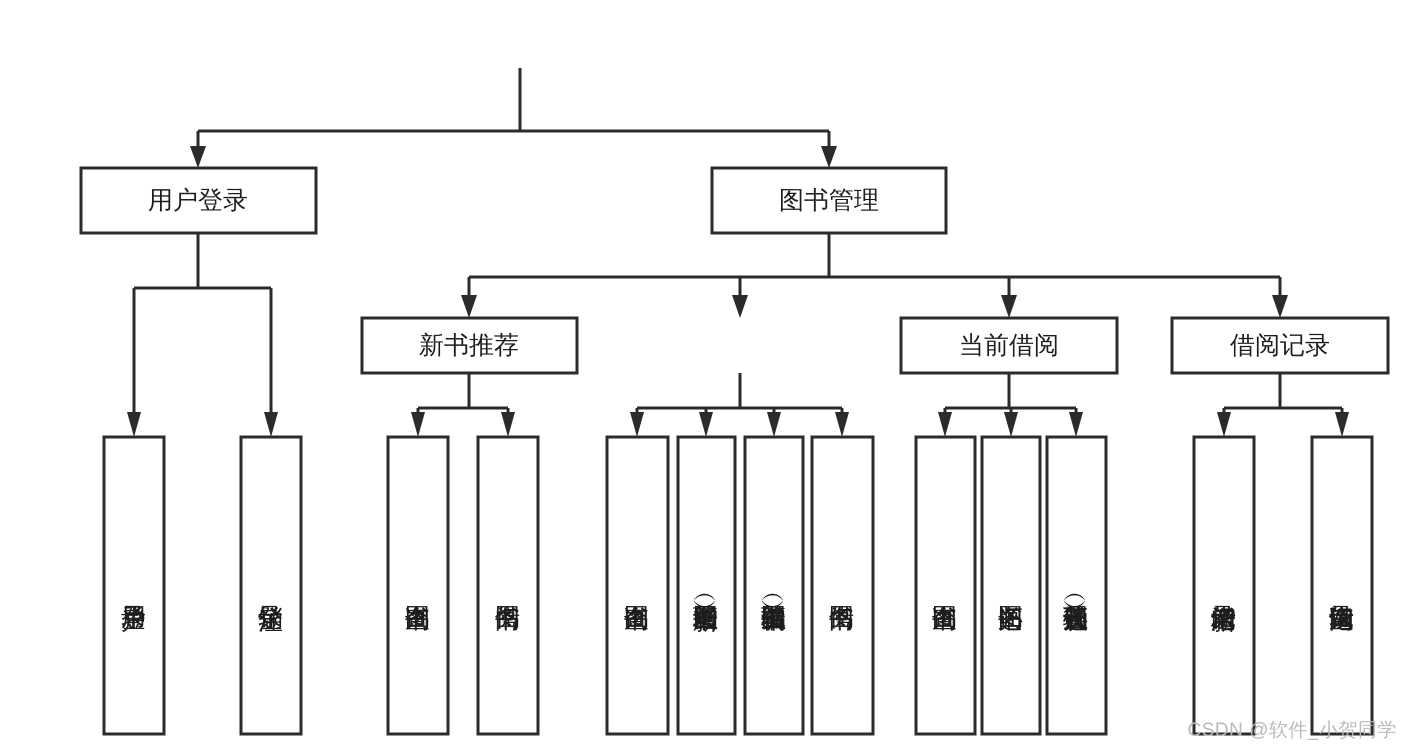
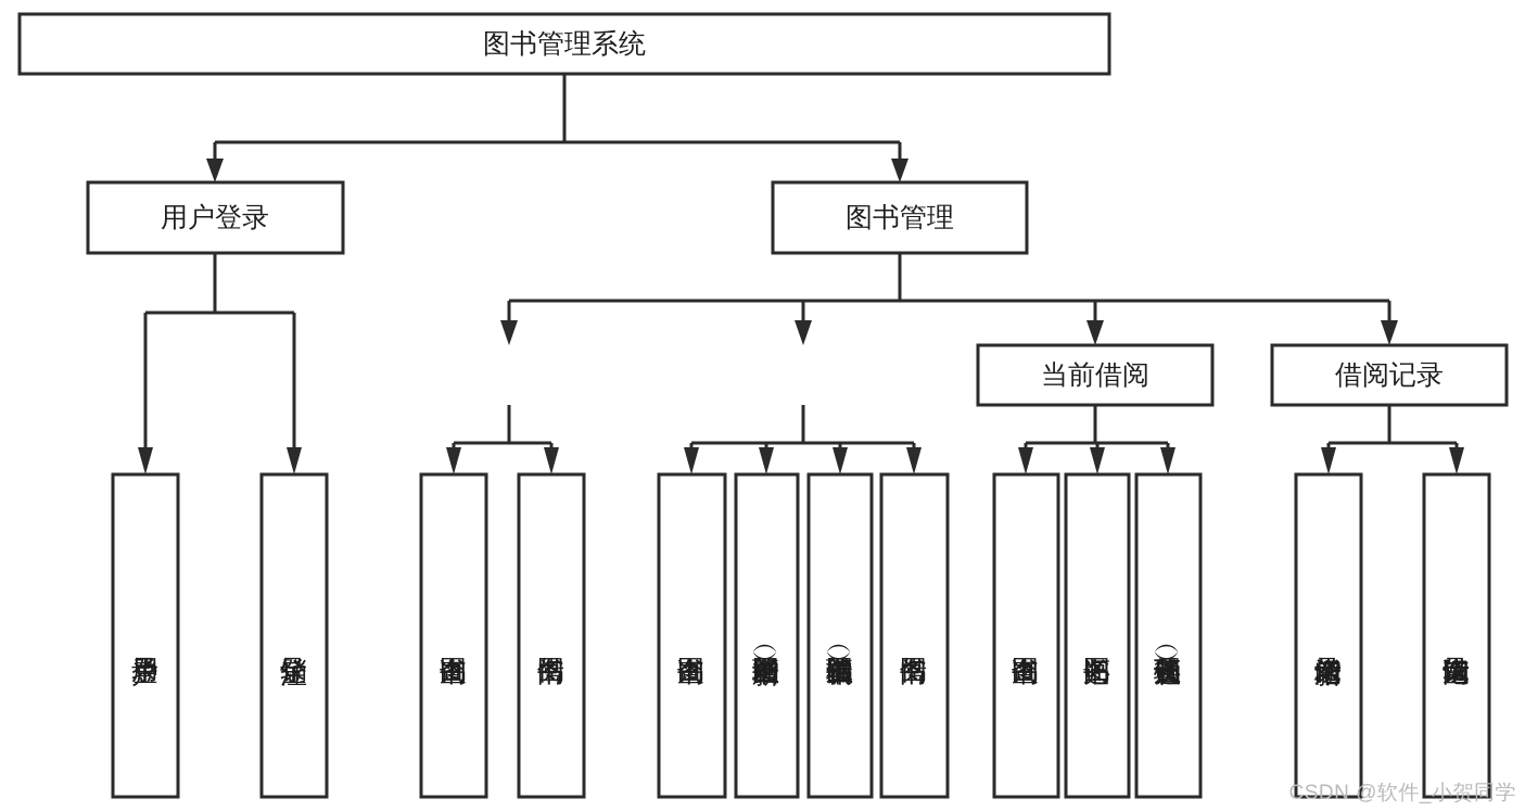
+ 图书管理系统
  用户登录
  图书管理
- 新书推荐
  当前借阅
  借阅记录
  CSDN @软件_小贺同学
